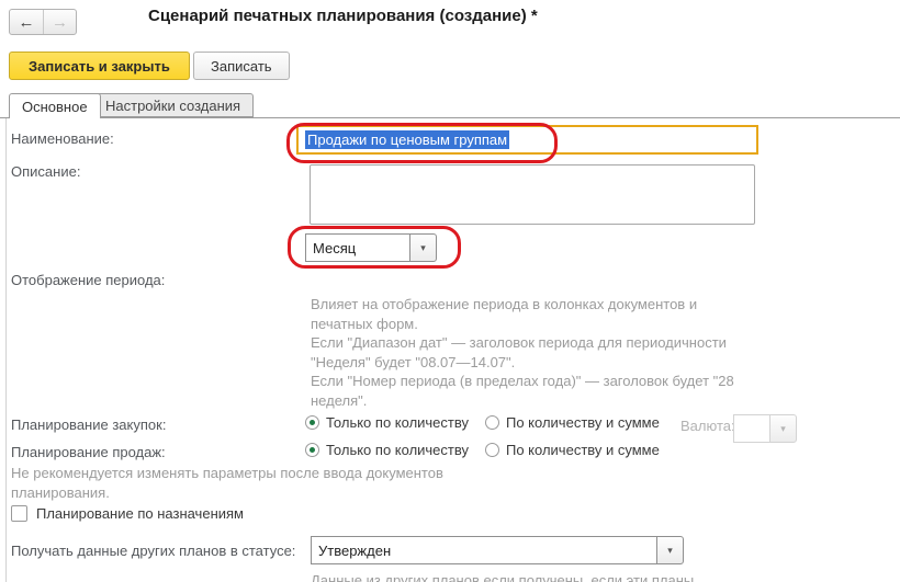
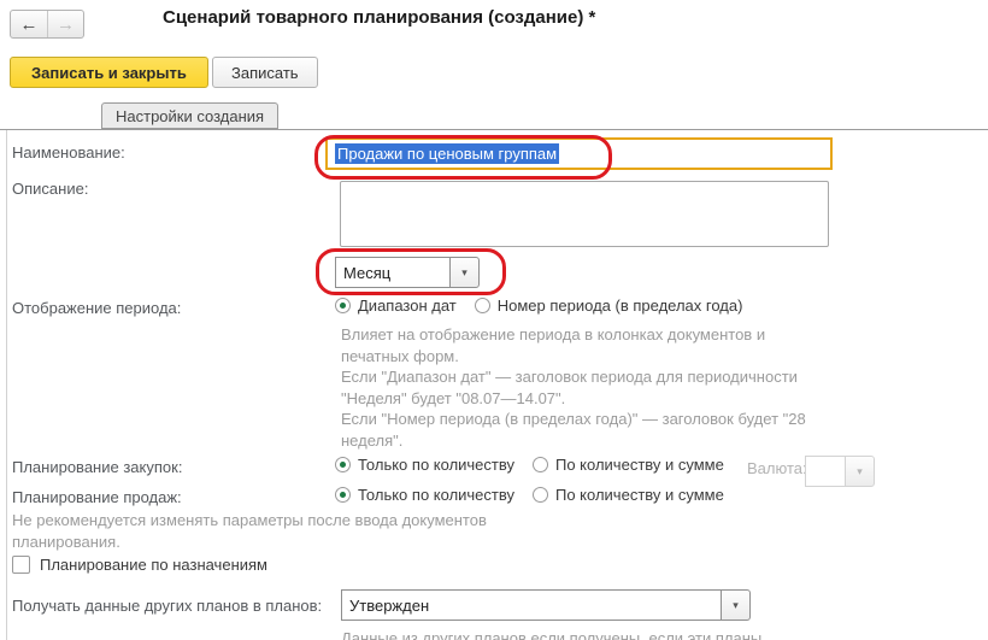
  ←
  →
- Сценарий печатных планирования (создание) *
+ Сценарий товарного планирования (создание) *
  Записать и закрыть
  Записать
- Основное
  Настройки создания
  Наименование:
  Продажи по ценовым группам
  Описание:
  Месяц
  ▾
  Отображение периода:
+ Диапазон дат
+ Номер периода (в пределах года)
  Влияет на отображение периода в колонках документов и
  печатных форм.
  Если "Диапазон дат" — заголовок периода для периодичности
  "Неделя" будет "08.07—14.07".
  Если "Номер периода (в пределах года)" — заголовок будет "28
  неделя".
  Планирование закупок:
  Только по количеству
  По количеству и сумме
  Валюта
  ▾
  Планирование продаж:
  Только по количеству
  По количеству и сумме
  Не рекомендуется изменять параметры после ввода документов
  планирования.
  Планирование по назначениям
- Получать данные других планов в статусе:
+ Получать данные других планов в планов:
  Утвержден
  ▾
  Данные из других планов если получены, если эти планы
